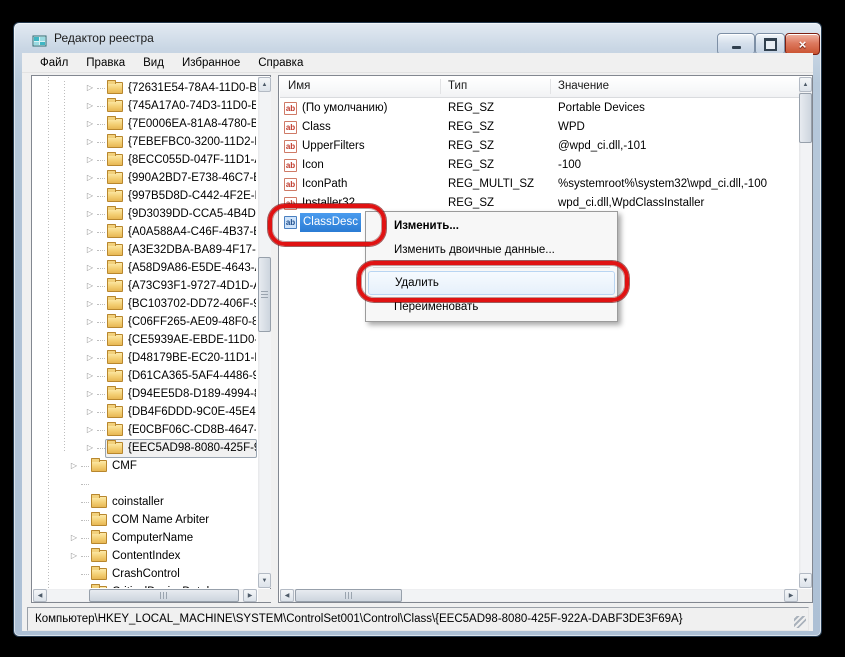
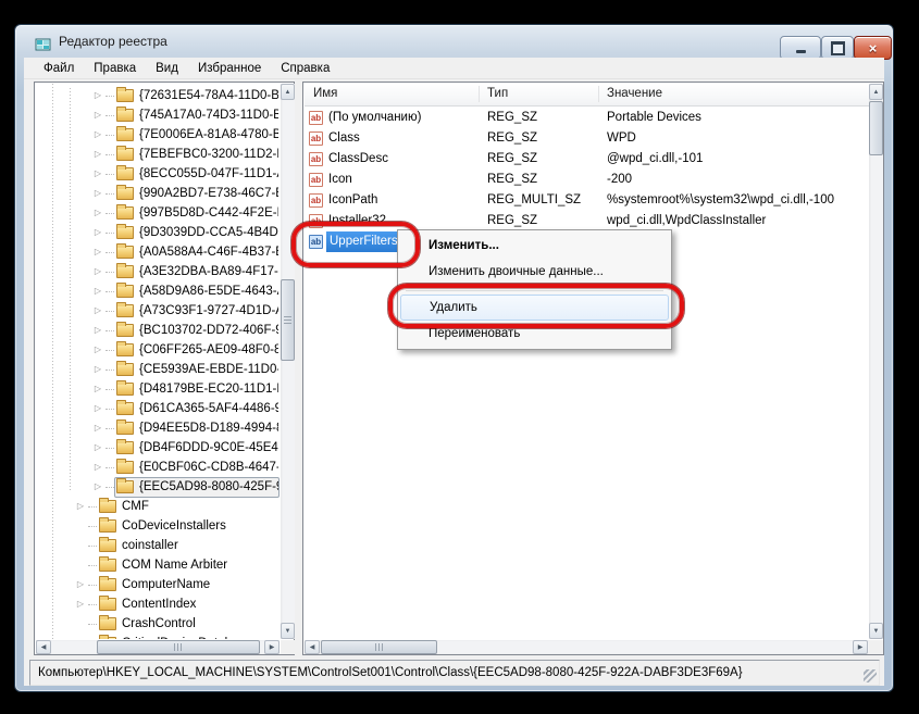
  Редактор реестра
  ×
  Файл
  Правка
  Вид
  Избранное
  Справка
  ▷
  {72631E54-78A4-11D0-B
  ▷
  {745A17A0-74D3-11D0-B
  ▷
  {7E0006EA-81A8-4780-B
  ▷
  {7EBEFBC0-3200-11D2-
  ▷
  {8ECC055D-047F-11D1-
  ▷
  {990A2BD7-E738-46C7-
  ▷
  {997B5D8D-C442-4F2E-
  ▷
  {9D3039DD-CCA5-4B4D
  ▷
  {A0A588A4-C46F-4B37-
  ▷
  {A3E32DBA-BA89-4F17-
  ▷
  {A58D9A86-E5DE-4643-
  ▷
  {A73C93F1-9727-4D1D-
  ▷
  {BC103702-DD72-406F-
  ▷
  {C06FF265-AE09-48F0-8
  ▷
  {CE5939AE-EBDE-11D0
  ▷
  {D48179BE-EC20-11D1-
  ▷
  {D61CA365-5AF4-4486-9
  ▷
  {D94EE5D8-D189-4994-
  ▷
  {DB4F6DDD-9C0E-45E4
  ▷
  {E0CBF06C-CD8B-4647-
  ▷
  {EEC5AD98-8080-425F-
  ▷
  CMF
+ CoDeviceInstallers
  coinstaller
  COM Name Arbiter
  ▷
  ComputerName
  ▷
  ContentIndex
  CrashControl
  Имя
  Тип
  Значение
  ab
  (По умолчанию)
  REG_SZ
  Portable Devices
  ab
  Class
  REG_SZ
  WPD
  ab
- UpperFilters
+ ClassDesc
  REG_SZ
  @wpd_ci.dll,-101
  ab
  Icon
  REG_SZ
- -100
+ -200
  ab
  IconPath
  REG_MULTI_SZ
  %systemroot%\system32\wpd_ci.dll,-100
  ab
  Installer32
  REG_SZ
  wpd_ci.dll,WpdClassInstaller
  ab
- ClassDesc
+ UpperFilters
  Компьютер\HKEY_LOCAL_MACHINE\SYSTEM\ControlSet001\Control\Class\{EEC5AD98-8080-425F-922A-DABF3DE3F69A}
  Изменить...
  Изменить двоичные данные...
  Удалить
  Переименовать
